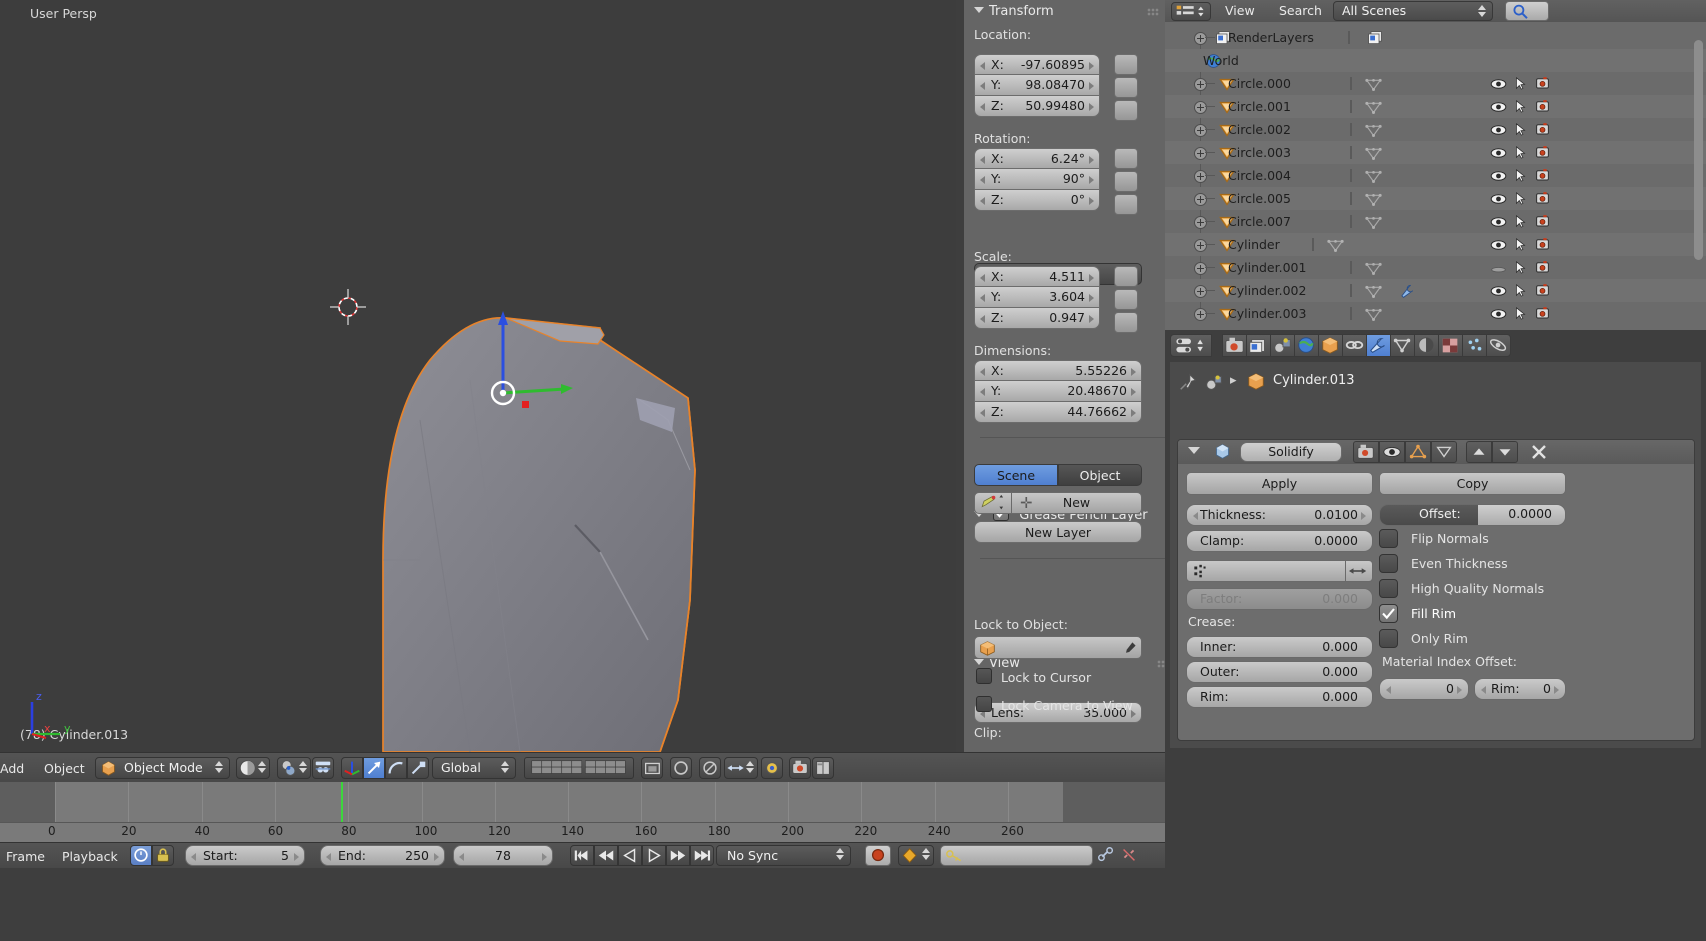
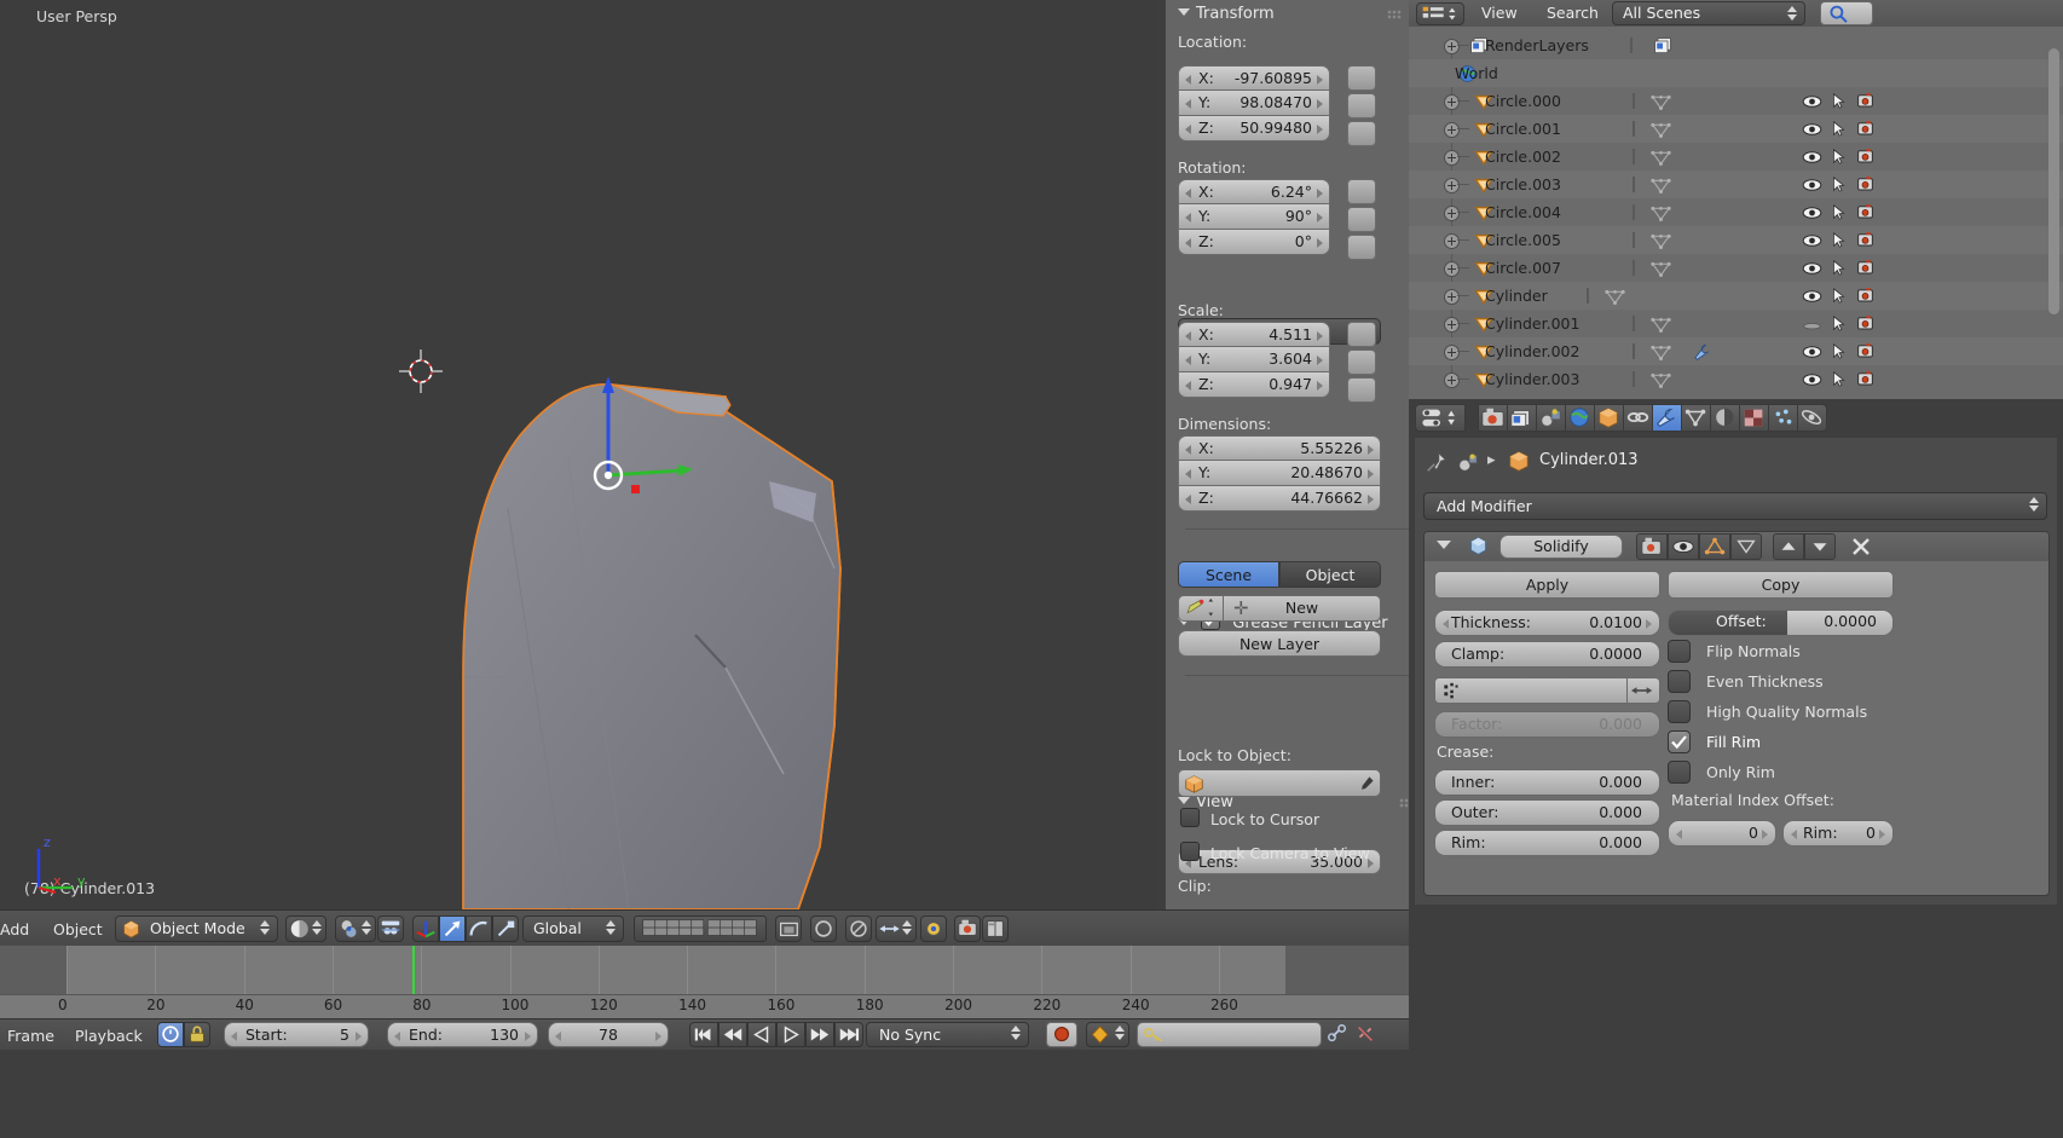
  User Persp
  (7ylinder.013
  z
  y
  x
  Transform
  Location:
  X:
  -97.60895
  Y:
  98.08470
  Z:
  50.99480
  Rotation:
  X:
  6.24°
  Y:
  90°
  Z:
  0°
  Scale:
  X:
  4.511
  Y:
  3.604
  Z:
  0.947
  Dimensions:
  X:
  5.55226
  Y:
  20.48670
  Z:
  44.76662
  Grease Pencil Layer
  Scene
  Object
  ✛
  New
  New Layer
  View
  Lens:
  35.000
  Lock to Object:
  Lock to Cursor
  Lock Camera to View
  Clip:
  View
  Search
  All Scenes
  RenderLayers
  World
  Circle.000
  Circle.001
  Circle.002
  Circle.003
  Circle.004
  Circle.005
  Circle.007
  Cylinder
  Cylinder.001
  Cylinder.002
  Cylinder.003
  ▸
  Cylinder.013
+ Add Modifier
  Solidify
  Apply
  Copy
  Thickness:
  0.0100
  Offset:
  0.0000
  Clamp:
  0.0000
  Factor:
  0.000
  Crease:
  Inner:
  0.000
  Outer:
  0.000
  Rim:
  0.000
  Flip Normals
  Even Thickness
  High Quality Normals
  Fill Rim
  Only Rim
  Material Index Offset:
  0
  Rim:
  0
  Add
  Object
  Object Mode
  Global
  0
  20
  40
  60
  80
  100
  120
  140
  160
  180
  200
  220
  240
  260
  Frame
  Playback
  Start:
  5
  End:
- 250
+ 130
  78
  No Sync
